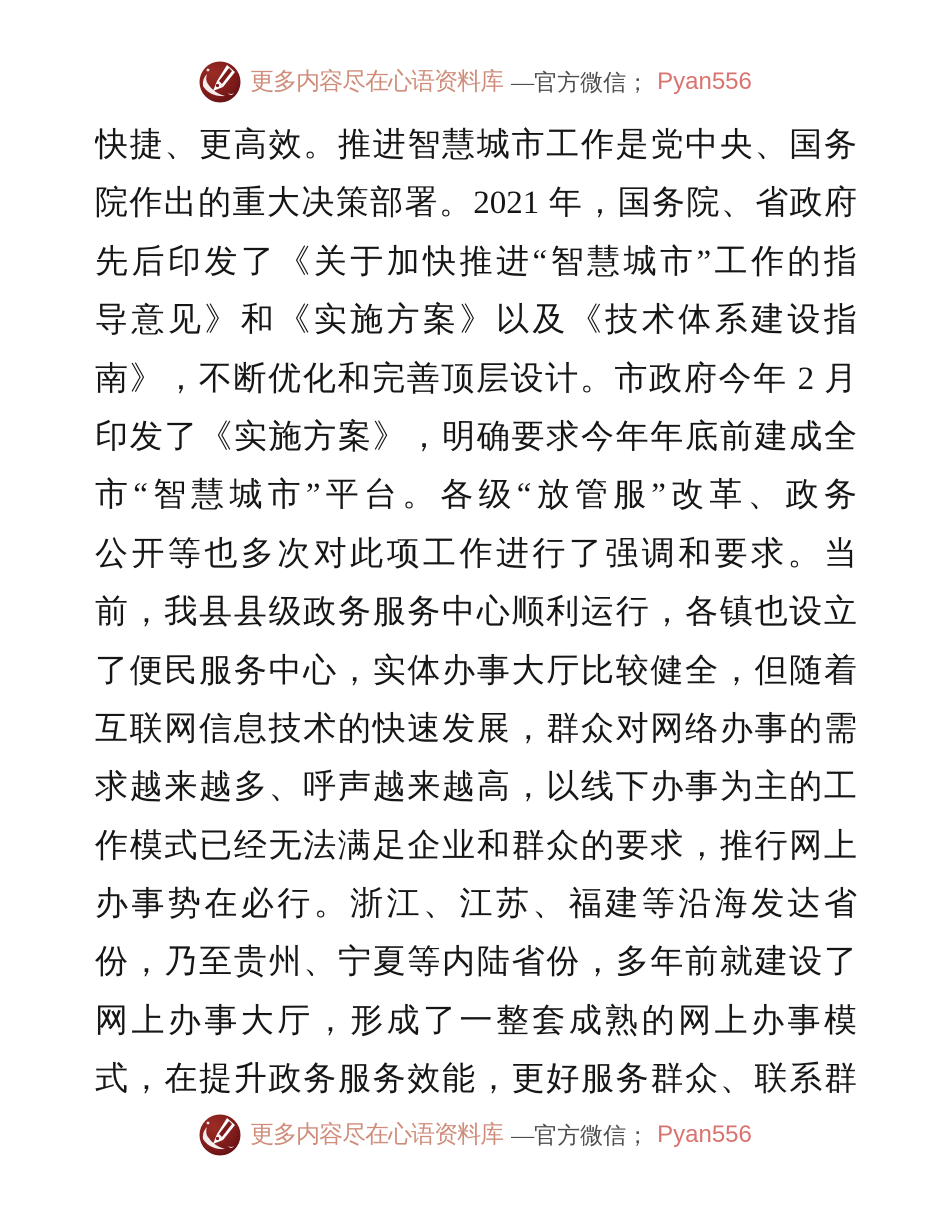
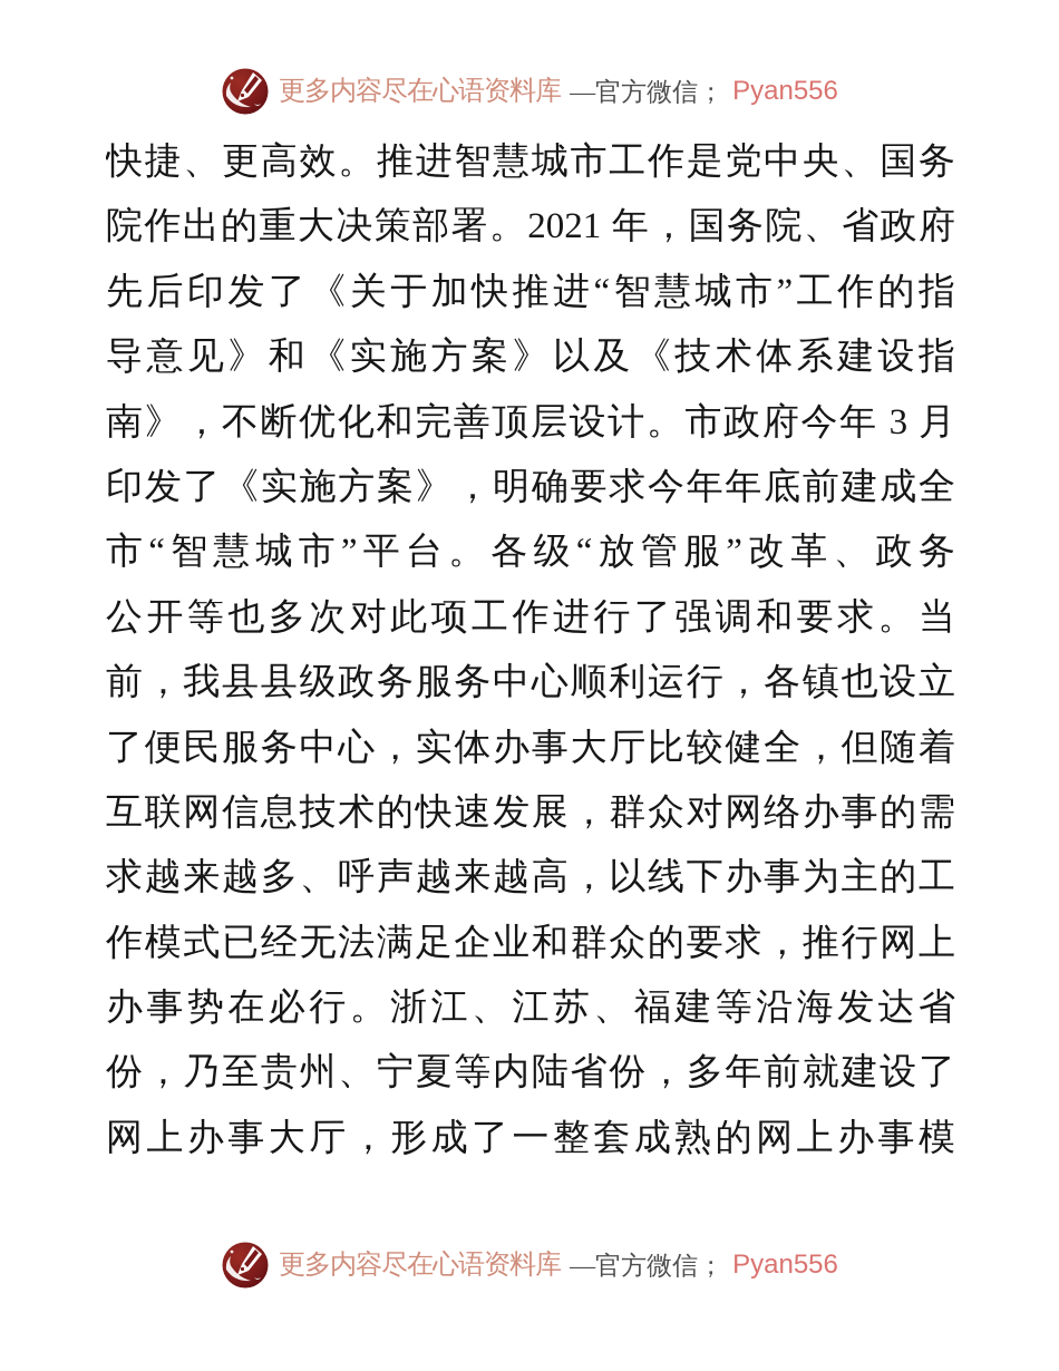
  更多内容尽在心语资料库
  —官方微信；
  Pyan556
  快捷、更高效。推进智慧城市工作是党中央、国务
  院作出的重大决策部署。2021 年，国务院、省政府
  先后印发了《关于加快推进“智慧城市”工作的指
  导意见》和《实施方案》以及《技术体系建设指
- 南》，不断优化和完善顶层设计。市政府今年 2 月
+ 南》，不断优化和完善顶层设计。市政府今年 3 月
  印发了《实施方案》，明确要求今年年底前建成全
  市“智慧城市”平台。各级“放管服”改革、政务
  公开等也多次对此项工作进行了强调和要求。当
  前，我县县级政务服务中心顺利运行，各镇也设立
  了便民服务中心，实体办事大厅比较健全，但随着
  互联网信息技术的快速发展，群众对网络办事的需
  求越来越多、呼声越来越高，以线下办事为主的工
  作模式已经无法满足企业和群众的要求，推行网上
  办事势在必行。浙江、江苏、福建等沿海发达省
  份，乃至贵州、宁夏等内陆省份，多年前就建设了
  网上办事大厅，形成了一整套成熟的网上办事模
- 式，在提升政务服务效能，更好服务群众、联系群
  更多内容尽在心语资料库
  —官方微信；
  Pyan556
